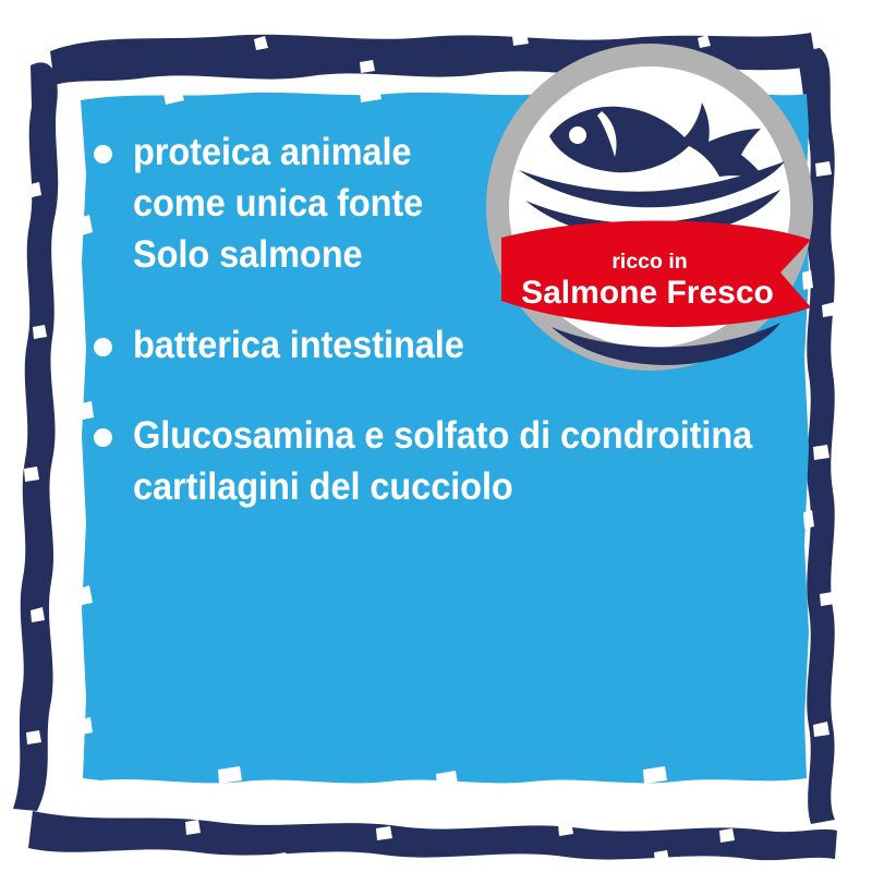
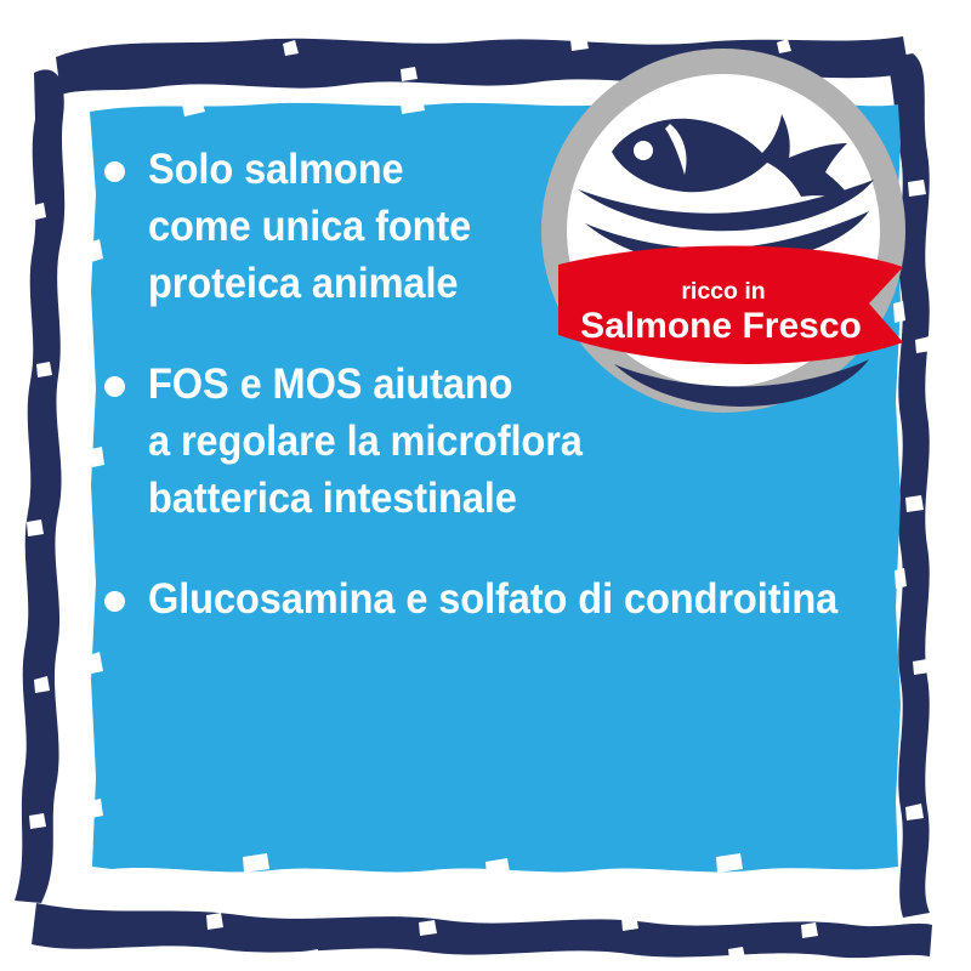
- proteica animale
+ Solo salmone
  come unica fonte
- Solo salmone
+ proteica animale
+ FOS e MOS aiutano
+ a regolare la microflora
  batterica intestinale
  Glucosamina e solfato di condroitina
- cartilagini del cucciolo
  ricco in
  Salmone Fresco
